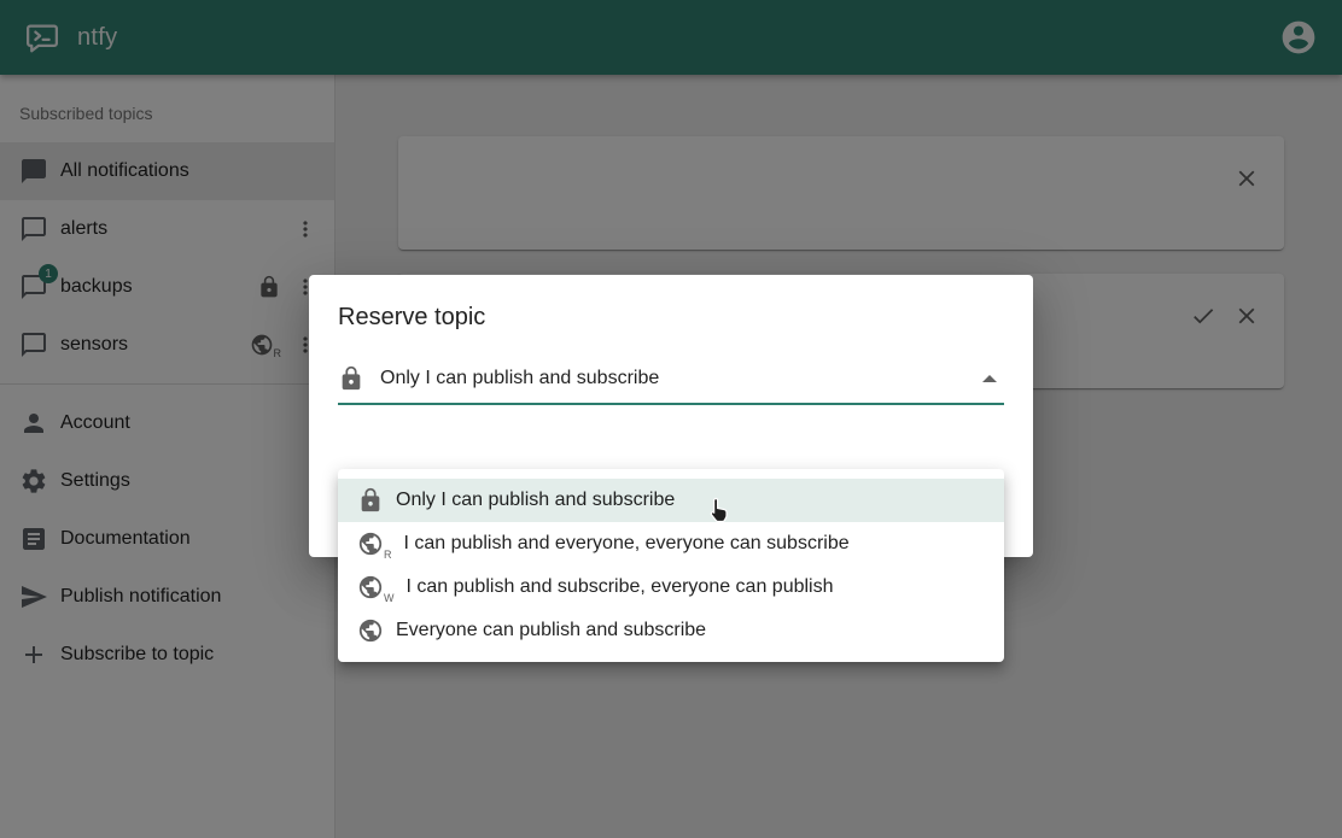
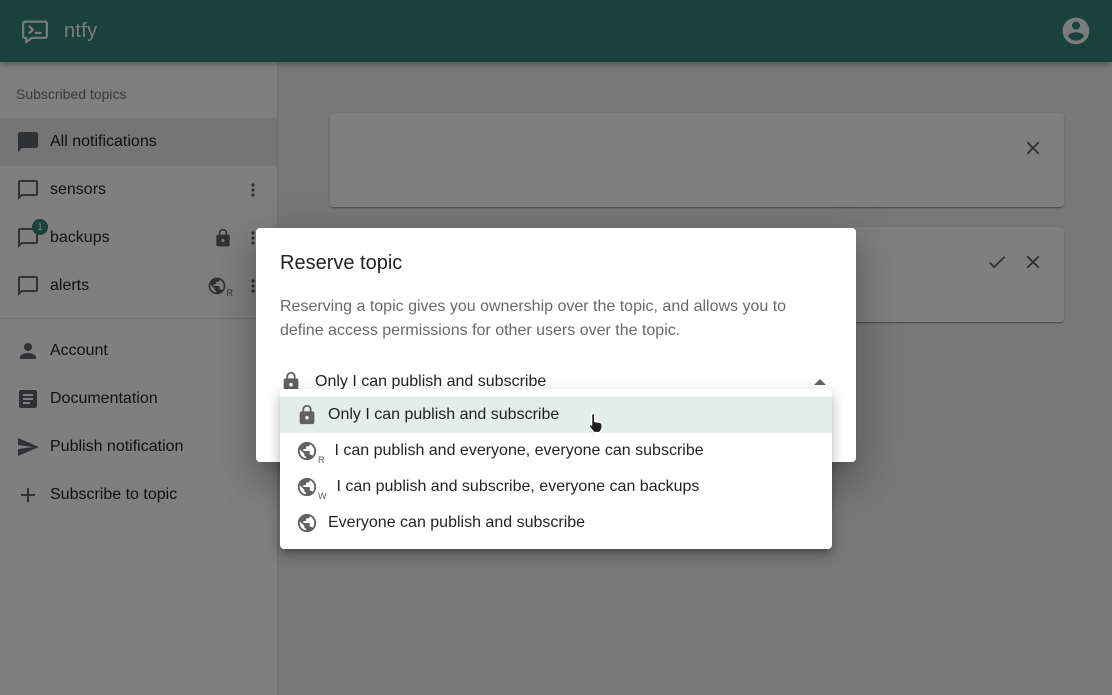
  ntfy
  Subscribed topics
  All notifications
- alerts
+ sensors
  1
  backups
- sensors
+ alerts
  R
  Account
- Settings
  Documentation
  Publish notification
  Subscribe to topic
  Reserve topic
+ Reserving a topic gives you ownership over the topic, and allows you to define access permissions for other users over the topic.
  Only I can publish and subscribe
  Only I can publish and subscribe
  R
  I can publish and everyone, everyone can subscribe
  W
- I can publish and subscribe, everyone can publish
+ I can publish and subscribe, everyone can backups
  Everyone can publish and subscribe
